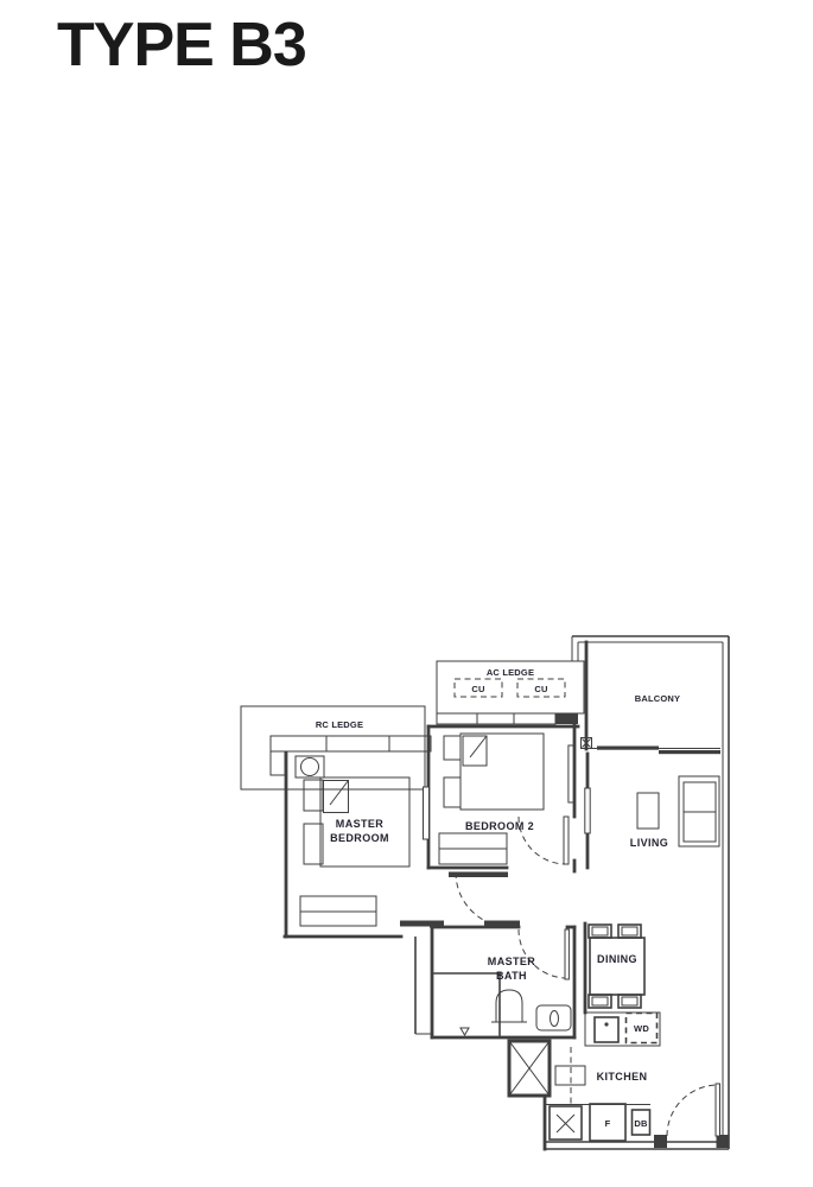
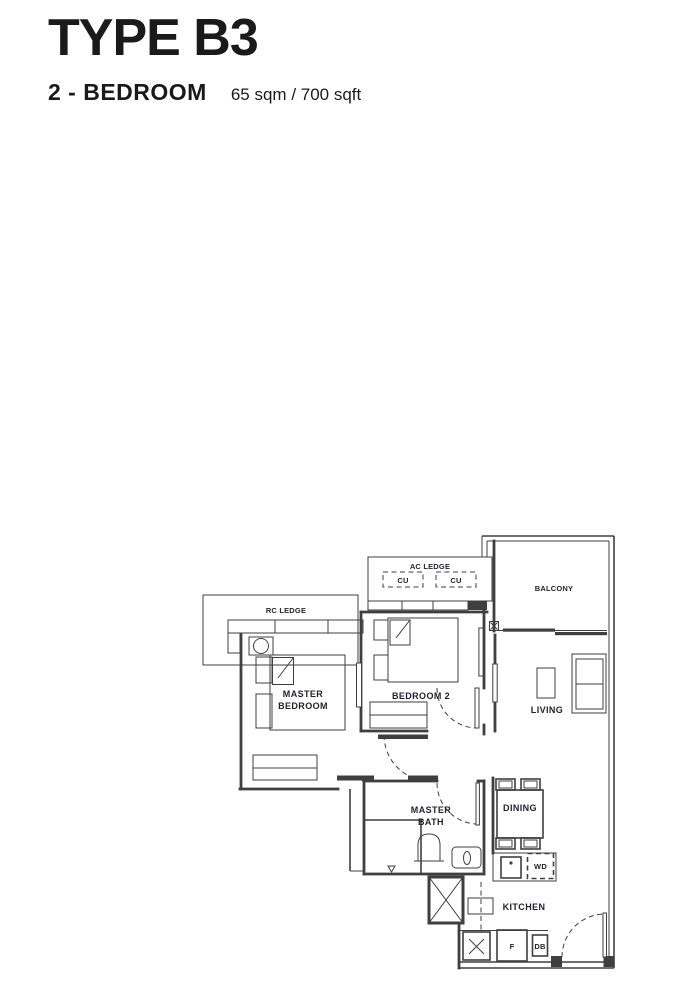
  TYPE B3
+ 2 - BEDROOM
+ 65 sqm / 700 sqft
  AC LEDGE
  CU
  CU
  BALCONY
  RC LEDGE
  MASTER
  BEDROOM
  BEDROOM 2
  LIVING
  MASTER
  BATH
  DINING
  WD
  F
  DB
  KITCHEN
